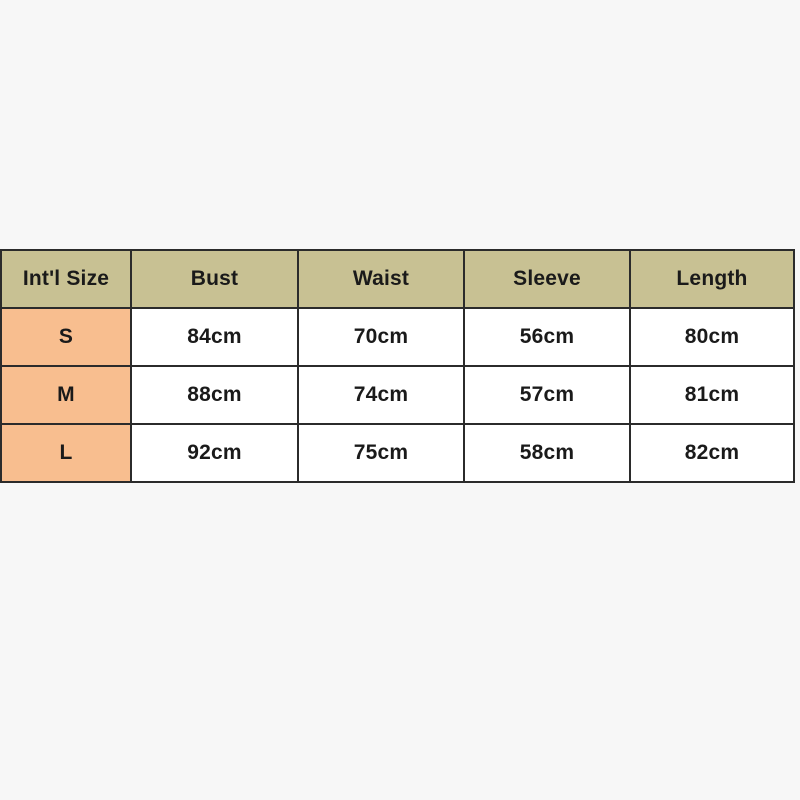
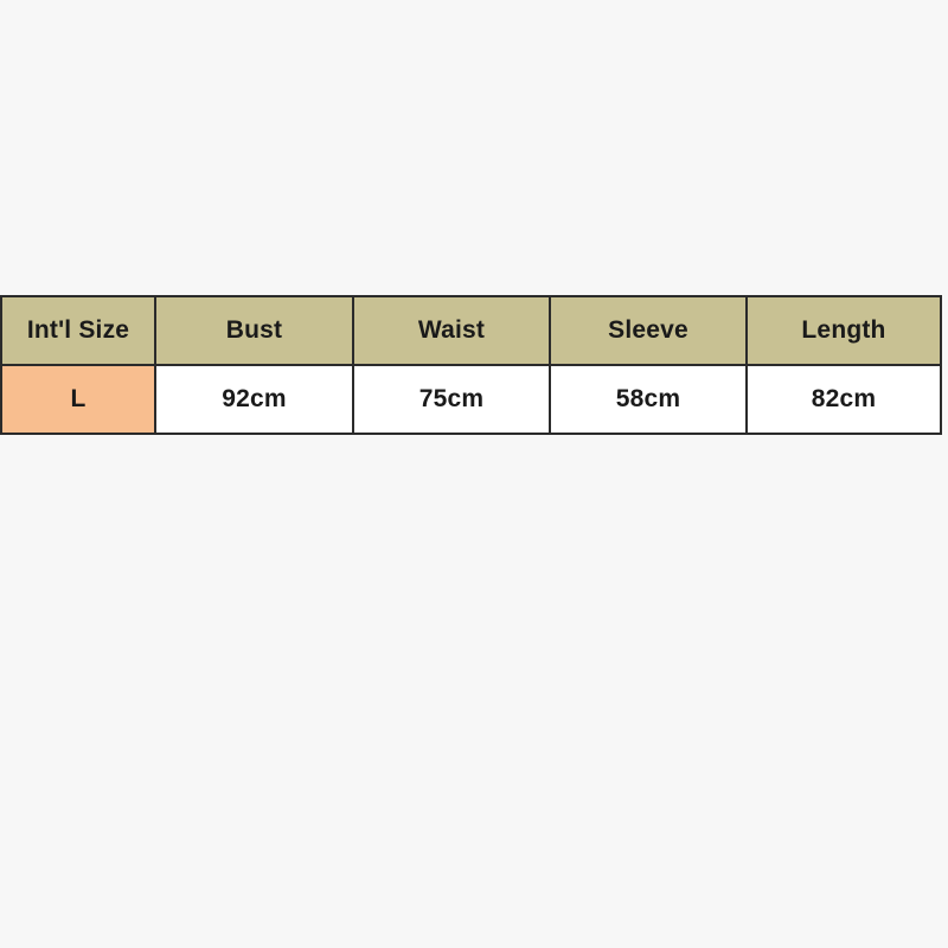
  Int'l Size	Bust	Waist	Sleeve	Length
- S	84cm	70cm	56cm	80cm
- M	88cm	74cm	57cm	81cm
  L	92cm	75cm	58cm	82cm
